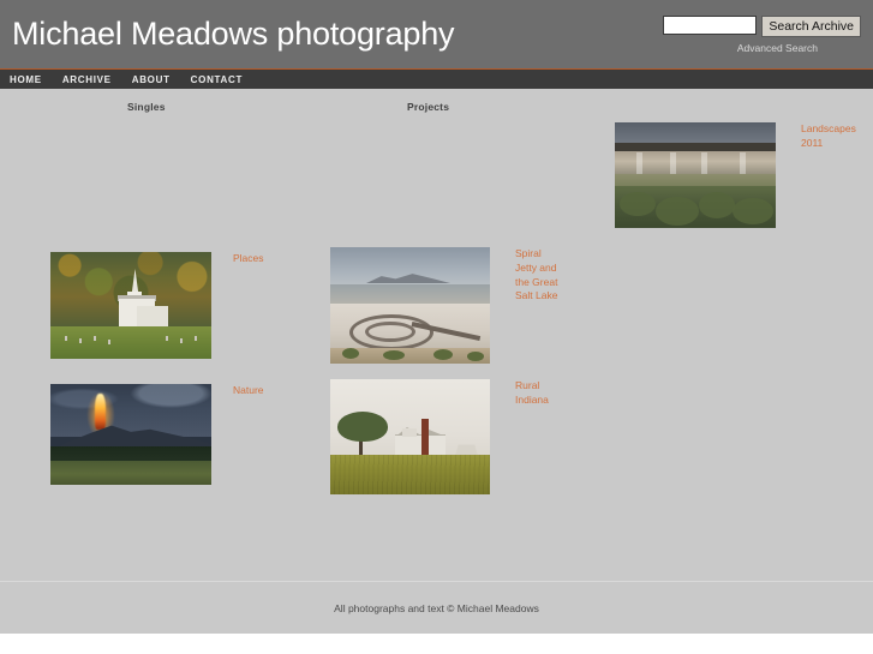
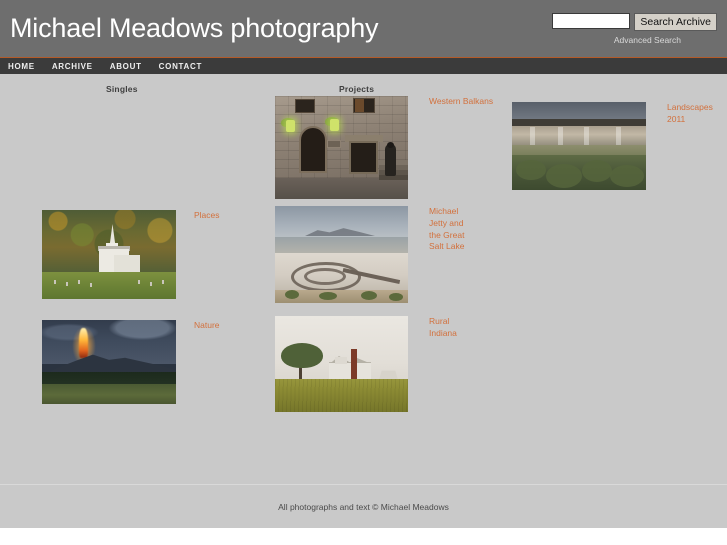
  Michael Meadows photography
  Search Archive
  Advanced Search
  HOME
  ARCHIVE
  ABOUT
  CONTACT
  Singles
  Projects
+ Western Balkans
  Landscapes 2011
  Places
- Spiral Jetty and the Great Salt Lake
+ Michael Jetty and the Great Salt Lake
  Nature
  Rural Indiana
  All photographs and text © Michael Meadows
